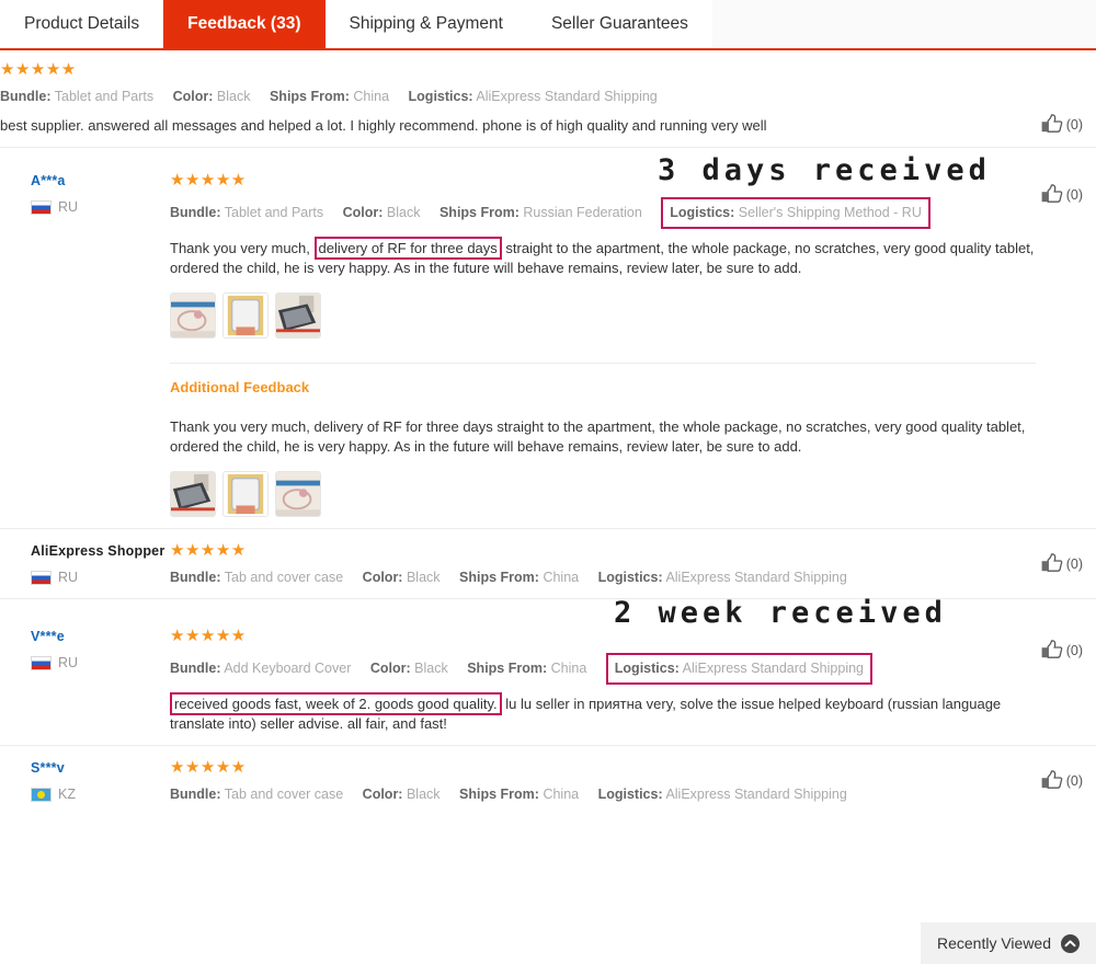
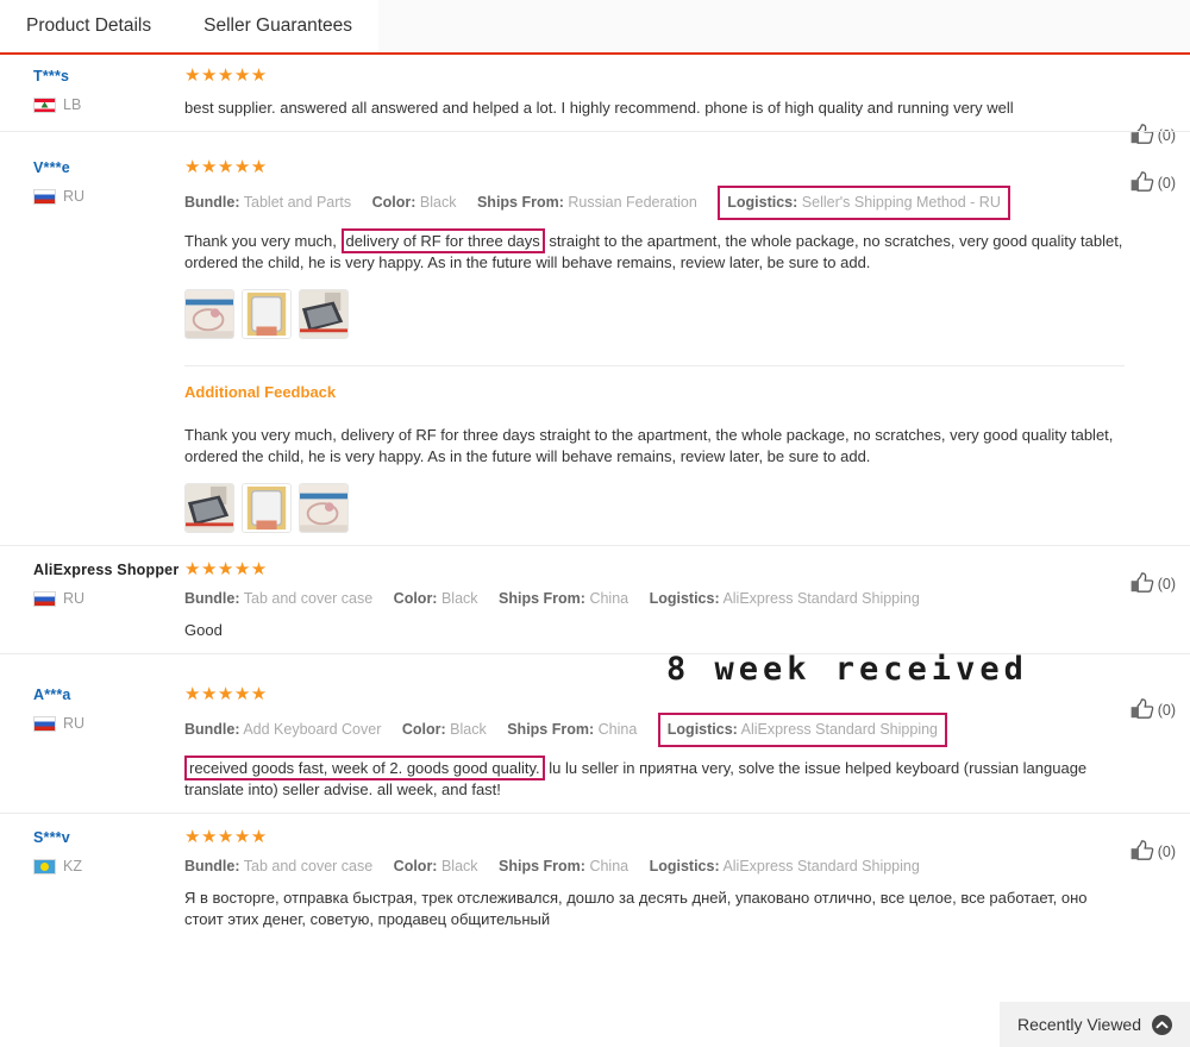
  Product Details
- Feedback (33)
- Shipping & Payment
  Seller Guarantees
+ T***s
+ LB
  ★★★★★
- Bundle: Tablet and Parts Color: Black Ships From: China Logistics: AliExpress Standard Shipping
- best supplier. answered all messages and helped a lot. I highly recommend. phone is of high quality and running very well
+ best supplier. answered all answered and helped a lot. I highly recommend. phone is of high quality and running very well
  (0)
- 3 days received
- A***a
+ V***e
  RU
  ★★★★★
  Bundle: Tablet and Parts Color: Black Ships From: Russian Federation Logistics: Seller's Shipping Method - RU
  Thank you very much, delivery of RF for three days straight to the apartment, the whole package, no scratches, very good quality tablet, ordered the child, he is very happy. As in the future will behave remains, review later, be sure to add.
  Additional Feedback
  Thank you very much, delivery of RF for three days straight to the apartment, the whole package, no scratches, very good quality tablet, ordered the child, he is very happy. As in the future will behave remains, review later, be sure to add.
  (0)
  AliExpress Shopper
  RU
  ★★★★★
  Bundle: Tab and cover case Color: Black Ships From: China Logistics: AliExpress Standard Shipping
+ Good
  (0)
- 2 week received
+ 8 week received
- V***e
+ A***a
  RU
  ★★★★★
  Bundle: Add Keyboard Cover Color: Black Ships From: China Logistics: AliExpress Standard Shipping
- received goods fast, week of 2. goods good quality. lu lu seller in приятна very, solve the issue helped keyboard (russian language translate into) seller advise. all fair, and fast!
+ received goods fast, week of 2. goods good quality. lu lu seller in приятна very, solve the issue helped keyboard (russian language translate into) seller advise. all week, and fast!
  (0)
  S***v
  KZ
  ★★★★★
  Bundle: Tab and cover case Color: Black Ships From: China Logistics: AliExpress Standard Shipping
+ Я в восторге, отправка быстрая, трек отслеживался, дошло за десять дней, упаковано отлично, все целое, все работает, оно стоит этих денег, советую, продавец общительный
  (0)
  Recently Viewed
